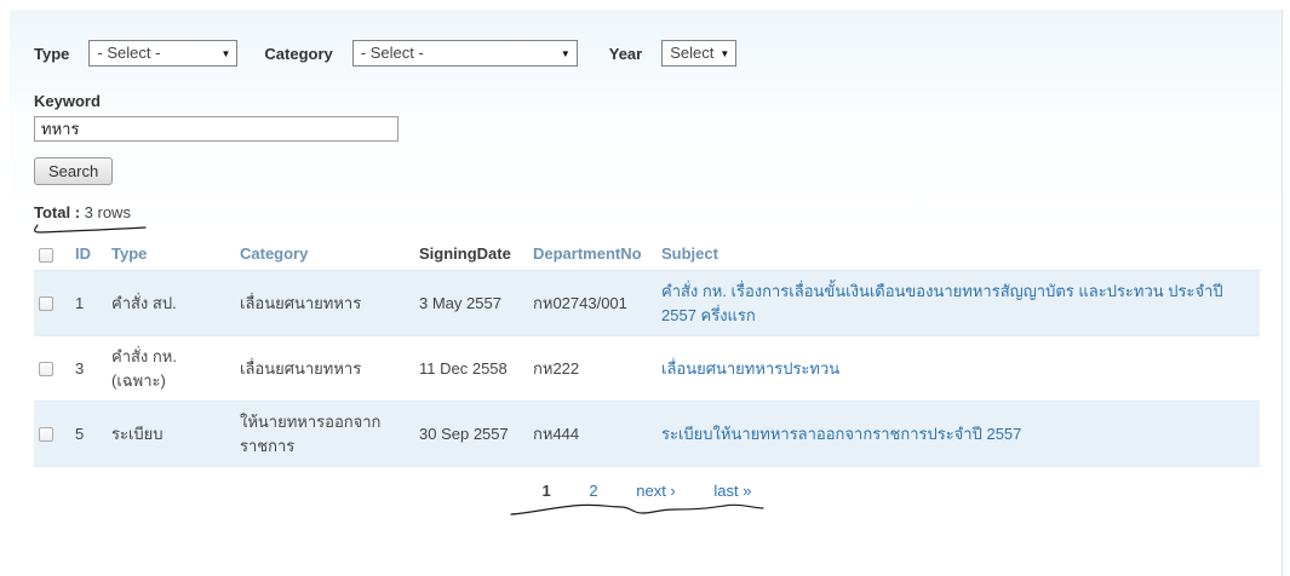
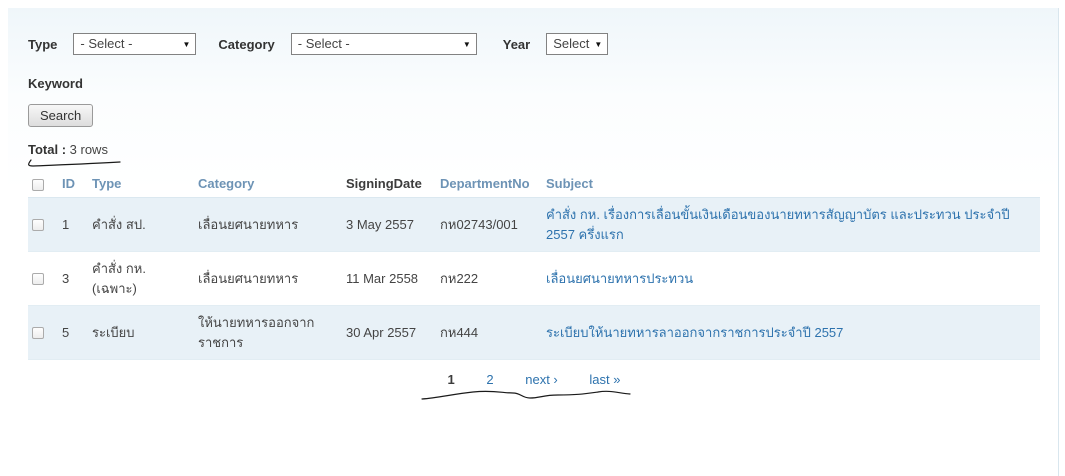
  Type
  - Select -
  ▼
  Category
  - Select -
  ▼
  Year
  Select
  ▼
  Keyword
- ทหาร
  Search
  Total : 3 rows
  	ID	Type	Category	SigningDate	DepartmentNo	Subject
  	1	คำสั่ง สป.	เลื่อนยศนายทหาร	3 May 2557	กห02743/001	คำสั่ง กห. เรื่องการเลื่อนขั้นเงินเดือนของนายทหารสัญญาบัตร และประทวน ประจำปี 2557 ครึ่งแรก
- 	3	คำสั่ง กห. (เฉพาะ)	เลื่อนยศนายทหาร	11 Dec 2558	กห222	เลื่อนยศนายทหารประทวน
+ 	3	คำสั่ง กห. (เฉพาะ)	เลื่อนยศนายทหาร	11 Mar 2558	กห222	เลื่อนยศนายทหารประทวน
- 	5	ระเบียบ	ให้นายทหารออกจากราชการ	30 Sep 2557	กห444	ระเบียบให้นายทหารลาออกจากราชการประจำปี 2557
+ 	5	ระเบียบ	ให้นายทหารออกจากราชการ	30 Apr 2557	กห444	ระเบียบให้นายทหารลาออกจากราชการประจำปี 2557
  1 2 next › last »
